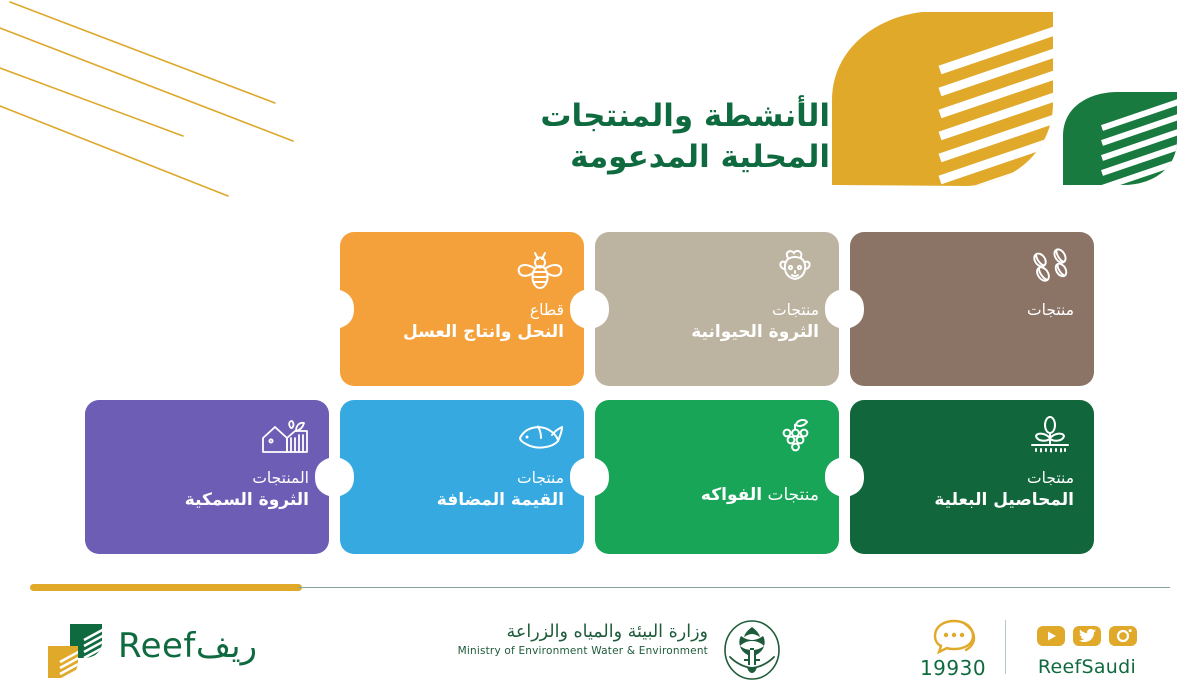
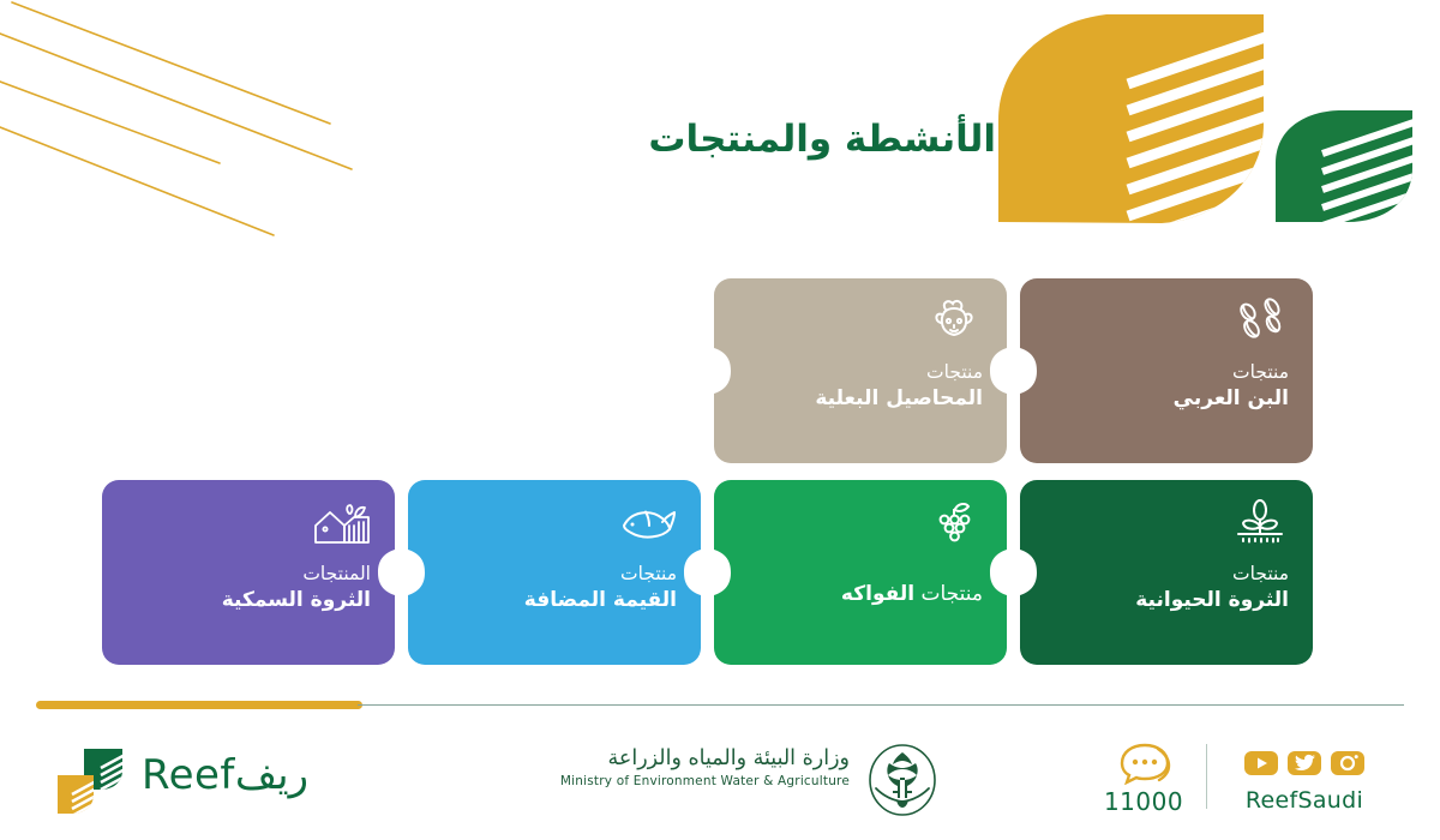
  الأنشطة والمنتجات
- المحلية المدعومة
- قطاع
- النحل وانتاج العسل
  منتجات
- الثروة الحيوانية
+ المحاصيل البعلية
  منتجات
+ البن العربي
  المنتجات
  الثروة السمكية
  منتجات
  القيمة المضافة
  منتجات الفواكه
  منتجات
- المحاصيل البعلية
+ الثروة الحيوانية
  Reef ريف
  وزارة البيئة والمياه والزراعة
- Ministry of Environment Water & Environment
+ Ministry of Environment Water & Agriculture
- 19930
+ 11000
  ReefSaudi
